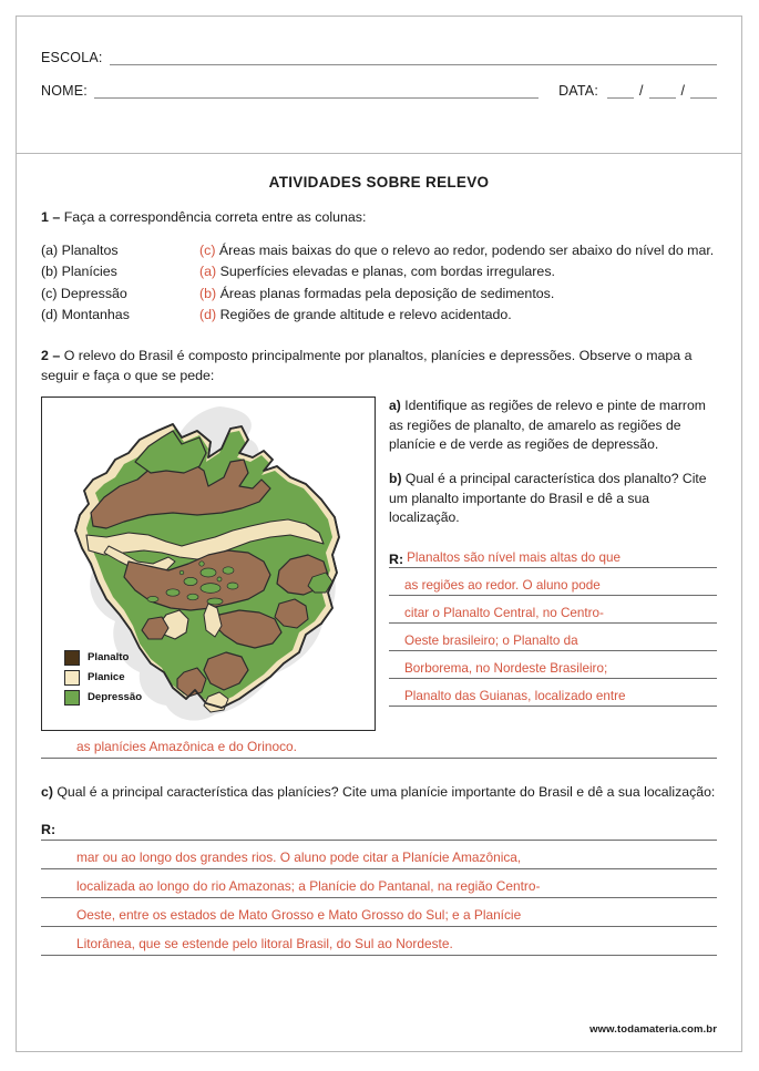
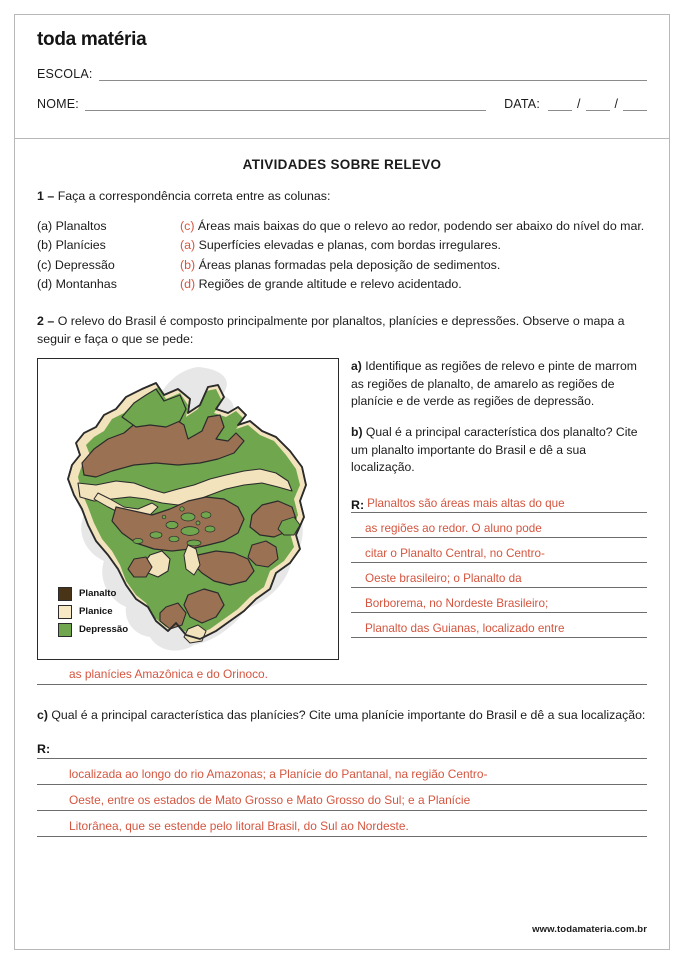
+ toda matéria
  ESCOLA:
  NOME:
  DATA:
  /
  /
  ATIVIDADES SOBRE RELEVO
  1 – Faça a correspondência correta entre as colunas:
  (a) Planaltos
  (b) Planícies
  (c) Depressão
  (d) Montanhas
  (c) Áreas mais baixas do que o relevo ao redor, podendo ser abaixo do nível do mar.
  (a) Superfícies elevadas e planas, com bordas irregulares.
  (b) Áreas planas formadas pela deposição de sedimentos.
  (d) Regiões de grande altitude e relevo acidentado.
  2 – O relevo do Brasil é composto principalmente por planaltos, planícies e depressões. Observe o mapa a seguir e faça o que se pede:
  Planalto
  Planice
  Depressão
  a) Identifique as regiões de relevo e pinte de marrom as regiões de planalto, de amarelo as regiões de planície e de verde as regiões de depressão.
  b) Qual é a principal característica dos planalto? Cite um planalto importante do Brasil e dê a sua localização.
  R:
- Planaltos são nível mais altas do que
+ Planaltos são áreas mais altas do que
  as regiões ao redor. O aluno pode
  citar o Planalto Central, no Centro-
  Oeste brasileiro; o Planalto da
  Borborema, no Nordeste Brasileiro;
  Planalto das Guianas, localizado entre
  as planícies Amazônica e do Orinoco.
  c) Qual é a principal característica das planícies? Cite uma planície importante do Brasil e dê a sua localização:
  R:
- mar ou ao longo dos grandes rios. O aluno pode citar a Planície Amazônica,
  localizada ao longo do rio Amazonas; a Planície do Pantanal, na região Centro-
  Oeste, entre os estados de Mato Grosso e Mato Grosso do Sul; e a Planície
  Litorânea, que se estende pelo litoral Brasil, do Sul ao Nordeste.
  www.todamateria.com.br
